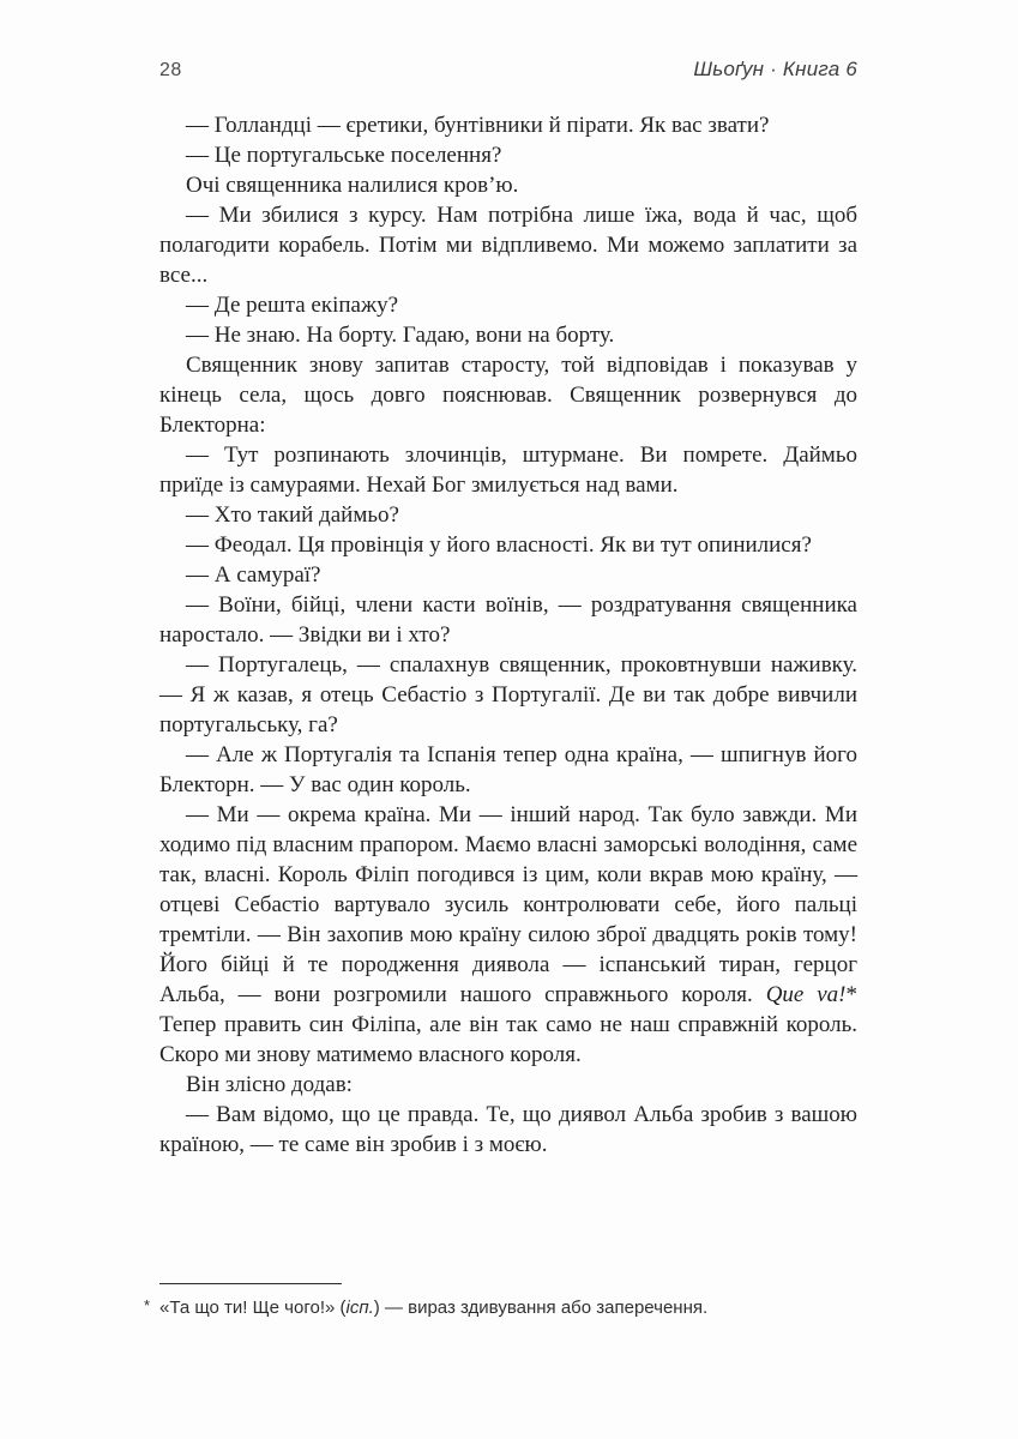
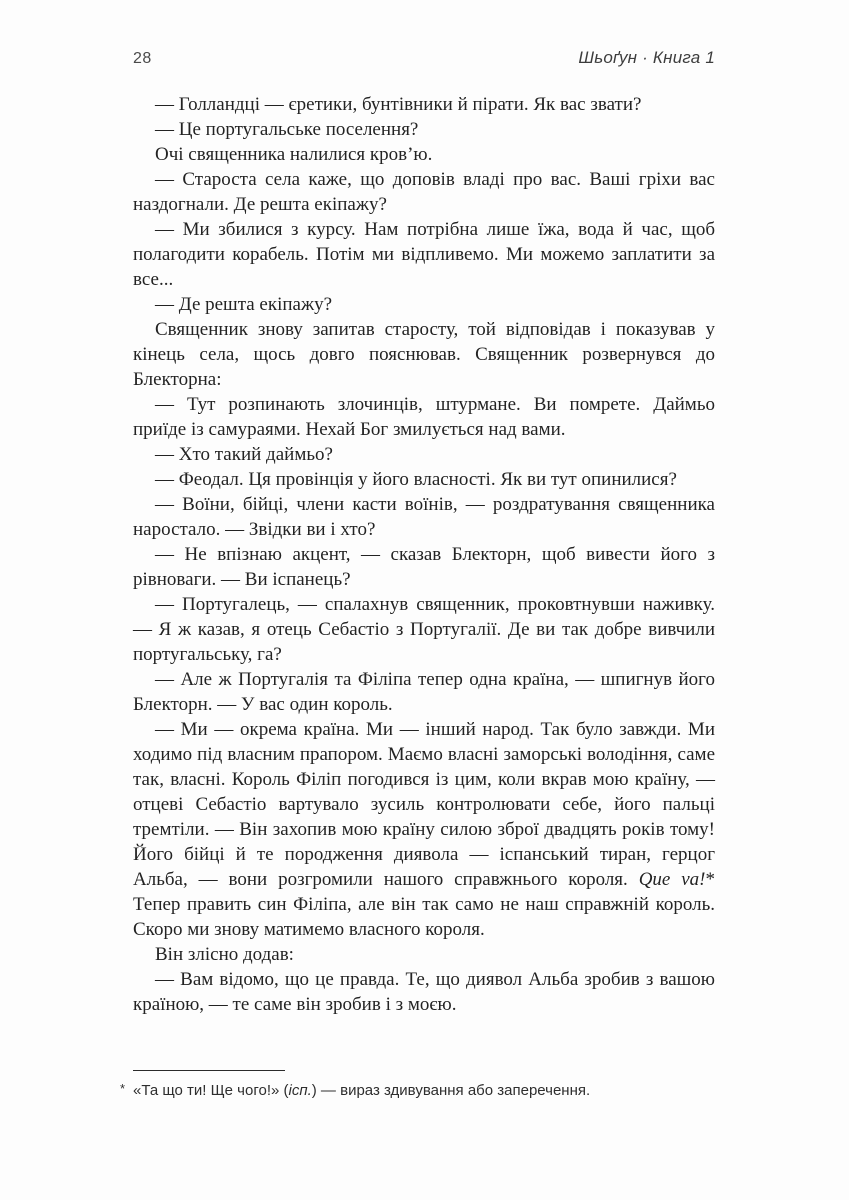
  28
- Шьоґун · Книга 6
+ Шьоґун · Книга 1
  — Голландці — єретики, бунтівники й пірати. Як вас звати?
  — Це португальське поселення?
  Очі священника налилися кров’ю.
+ — Староста села каже, що доповів владі про вас. Ваші гріхи вас наздогнали. Де решта екіпажу?
  — Ми збилися з курсу. Нам потрібна лише їжа, вода й час, щоб полагодити корабель. Потім ми відпливемо. Ми можемо заплатити за все...
  — Де решта екіпажу?
- — Не знаю. На борту. Гадаю, вони на борту.
  Священник знову запитав старосту, той відповідав і показував у кінець села, щось довго пояснював. Священник розвернувся до Блекторна:
  — Тут розпинають злочинців, штурмане. Ви помрете. Даймьо приїде із самураями. Нехай Бог змилується над вами.
  — Хто такий даймьо?
  — Феодал. Ця провінція у його власності. Як ви тут опинилися?
- — А самураї?
  — Воїни, бійці, члени касти воїнів, — роздратування священника наростало. — Звідки ви і хто?
+ — Не впізнаю акцент, — сказав Блекторн, щоб вивести його з рівноваги. — Ви іспанець?
  — Португалець, — спалахнув священник, проковтнувши наживку. — Я ж казав, я отець Себастіо з Португалії. Де ви так добре вивчили португальську, га?
- — Але ж Португалія та Іспанія тепер одна країна, — шпигнув його Блекторн. — У вас один король.
+ — Але ж Португалія та Філіпа тепер одна країна, — шпигнув його Блекторн. — У вас один король.
  — Ми — окрема країна. Ми — інший народ. Так було завжди. Ми ходимо під власним прапором. Маємо власні заморські володіння, саме так, власні. Король Філіп погодився із цим, коли вкрав мою країну, — отцеві Себастіо вартувало зусиль контролювати себе, його пальці тремтіли. — Він захопив мою країну силою зброї двадцять років тому! Його бійці й те породження диявола — іспанський тиран, герцог Альба, — вони розгромили нашого справжнього короля. Que va!* Тепер править син Філіпа, але він так само не наш справжній король. Скоро ми знову матимемо власного короля.
  Він злісно додав:
  — Вам відомо, що це правда. Те, що диявол Альба зробив з вашою країною, — те саме він зробив і з моєю.
  *
  «Та що ти! Ще чого!» (ісп.) — вираз здивування або заперечення.
